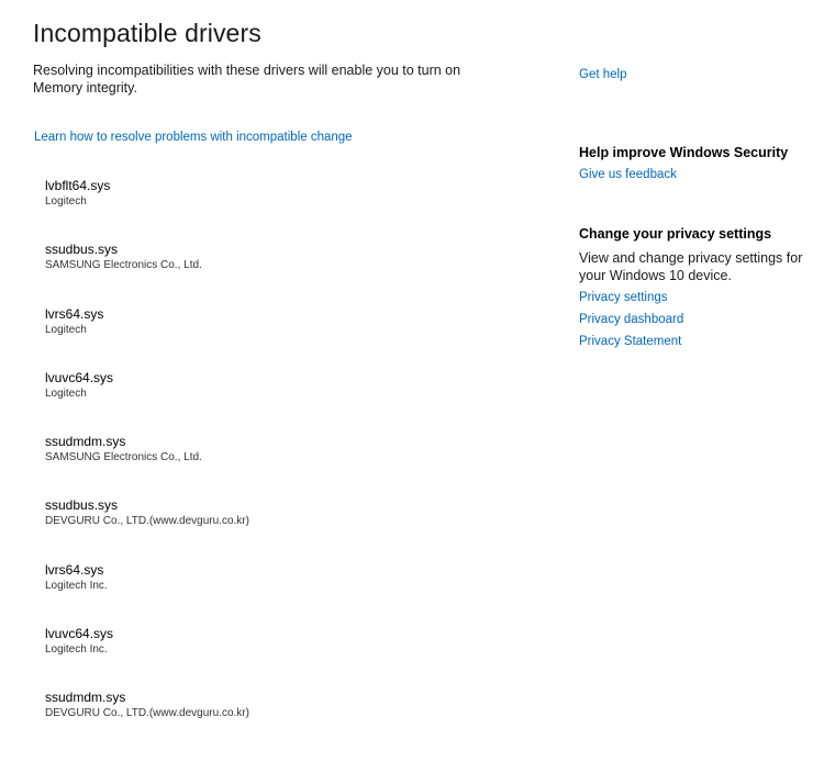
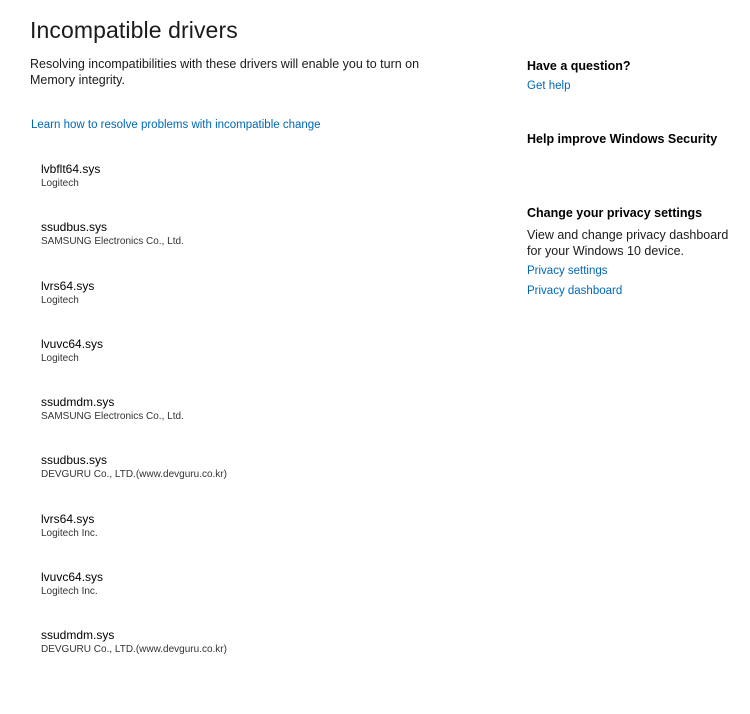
  Incompatible drivers
  Resolving incompatibilities with these drivers will enable you to turn on Memory integrity.
  Learn how to resolve problems with incompatible change
  lvbflt64.sys
  Logitech
  ssudbus.sys
  SAMSUNG Electronics Co., Ltd.
  lvrs64.sys
  Logitech
  lvuvc64.sys
  Logitech
  ssudmdm.sys
  SAMSUNG Electronics Co., Ltd.
  ssudbus.sys
  DEVGURU Co., LTD.(www.devguru.co.kr)
  lvrs64.sys
  Logitech Inc.
  lvuvc64.sys
  Logitech Inc.
  ssudmdm.sys
  DEVGURU Co., LTD.(www.devguru.co.kr)
+ Have a question?
  Get help
  Help improve Windows Security
- Give us feedback
  Change your privacy settings
- View and change privacy settings for your Windows 10 device.
+ View and change privacy dashboard for your Windows 10 device.
  Privacy settings
  Privacy dashboard
- Privacy Statement
